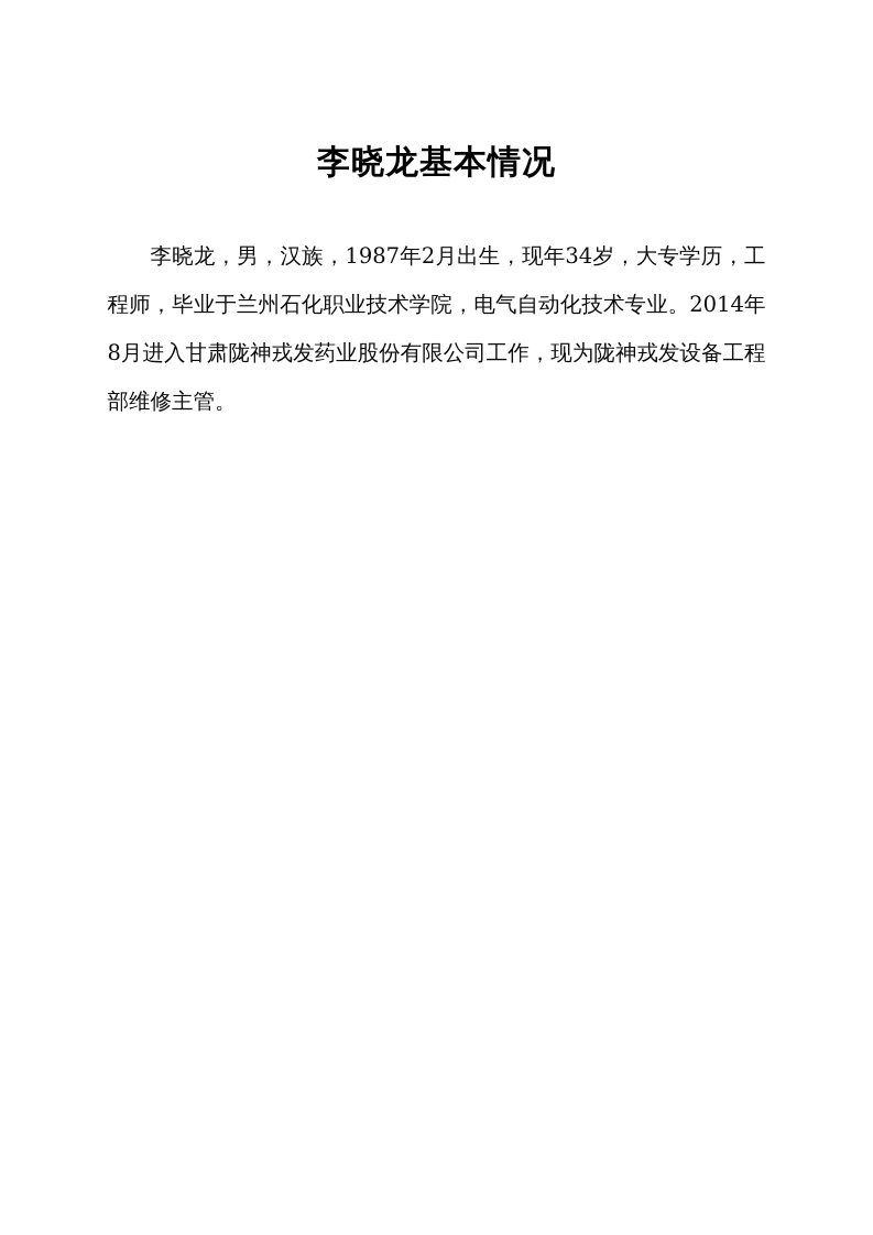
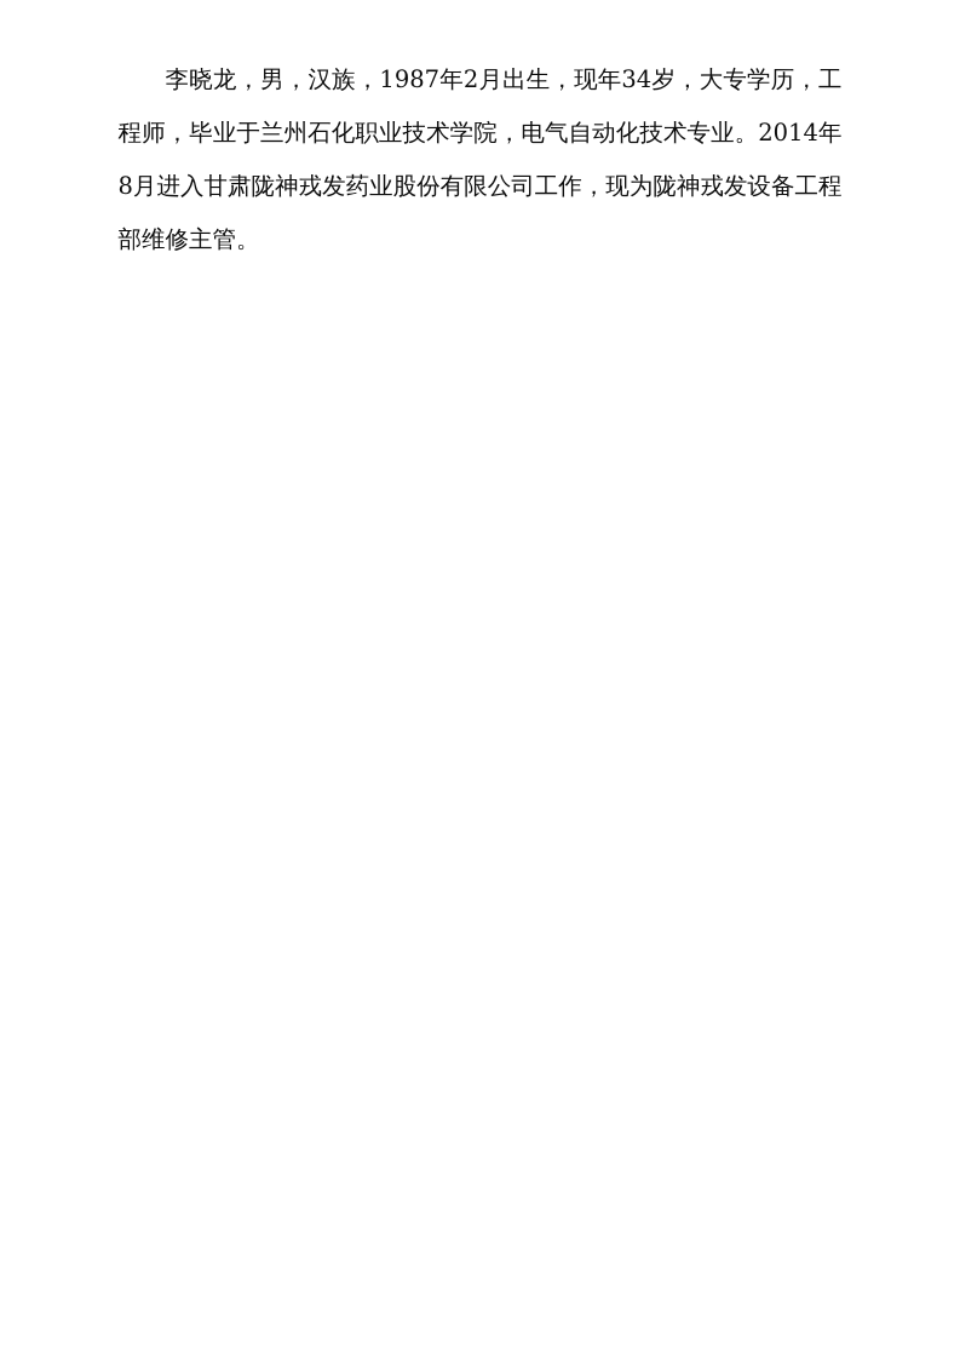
- 李晓龙基本情况
  李晓龙，男，汉族，1987年2月出生，现年34岁，大专学历，工程师，毕业于兰州石化职业技术学院，电气自动化技术专业。2014年8月进入甘肃陇神戎发药业股份有限公司工作，现为陇神戎发设备工程部维修主管。
